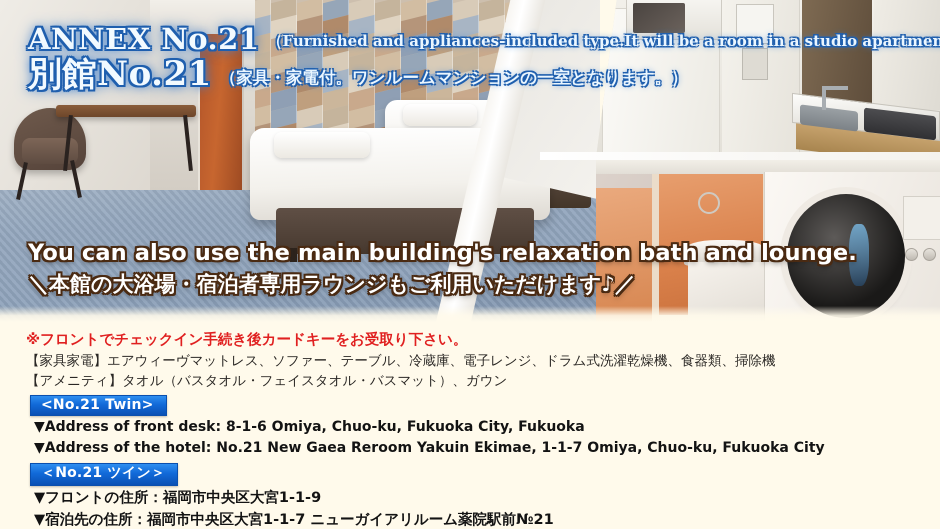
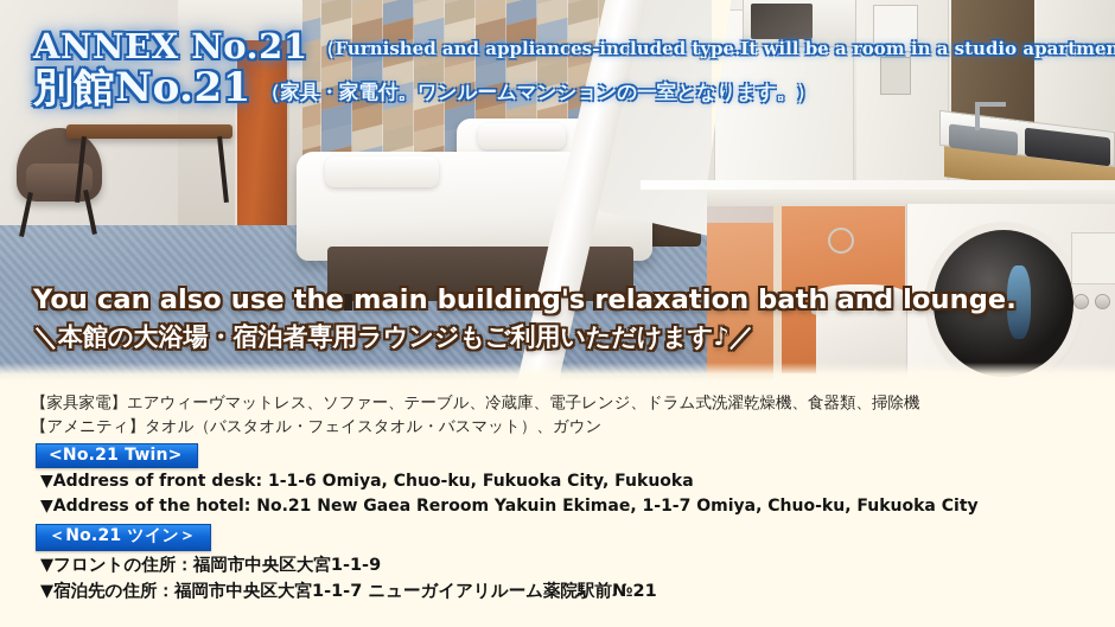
  ANNEX No.21
  （Furnished and appliances-included type.It will be a room in a studio apartmen
  別館No.21
  （家具・家電付。ワンルームマンションの一室となります。）
  You can also use the main building's relaxation bath and lounge.
  ＼本館の大浴場・宿泊者専用ラウンジもご利用いただけます♪／
- ※フロントでチェックイン手続き後カードキーをお受取り下さい。
  【家具家電】エアウィーヴマットレス、ソファー、テーブル、冷蔵庫、電子レンジ、ドラム式洗濯乾燥機、食器類、掃除機
  【アメニティ】タオル（バスタオル・フェイスタオル・バスマット）、ガウン
  <No.21 Twin>
- ▼Address of front desk: 8-1-6 Omiya, Chuo-ku, Fukuoka City, Fukuoka
+ ▼Address of front desk: 1-1-6 Omiya, Chuo-ku, Fukuoka City, Fukuoka
  ▼Address of the hotel: No.21 New Gaea Reroom Yakuin Ekimae, 1-1-7 Omiya, Chuo-ku, Fukuoka City
  ＜No.21 ツイン＞
  ▼フロントの住所：福岡市中央区大宮1-1-9
  ▼宿泊先の住所：福岡市中央区大宮1-1-7 ニューガイアリルーム薬院駅前№21
